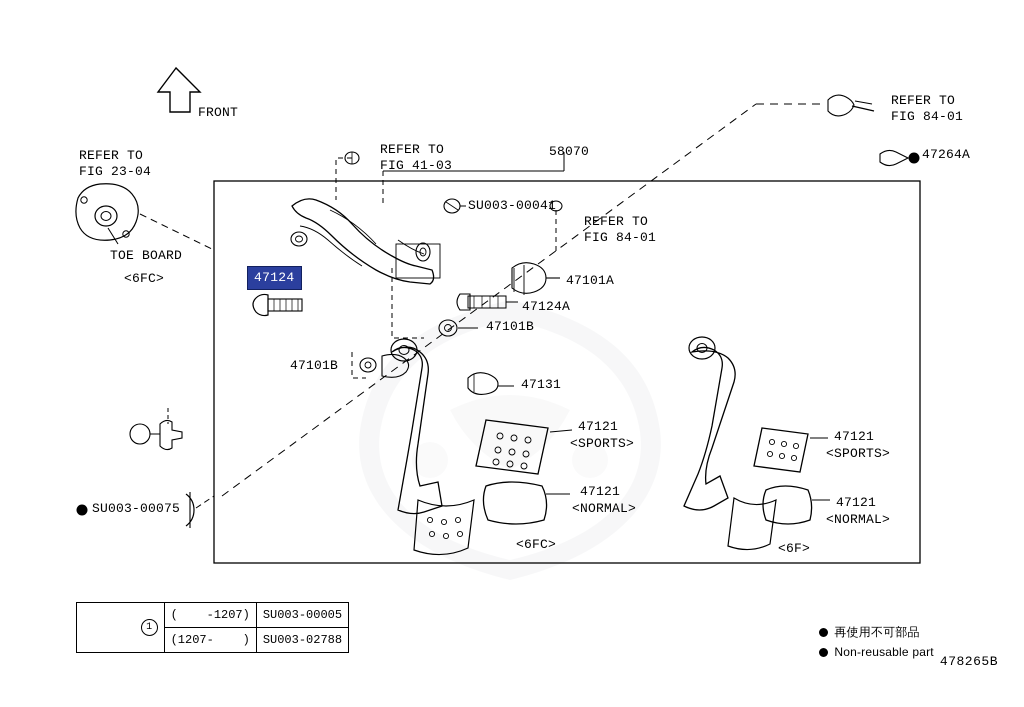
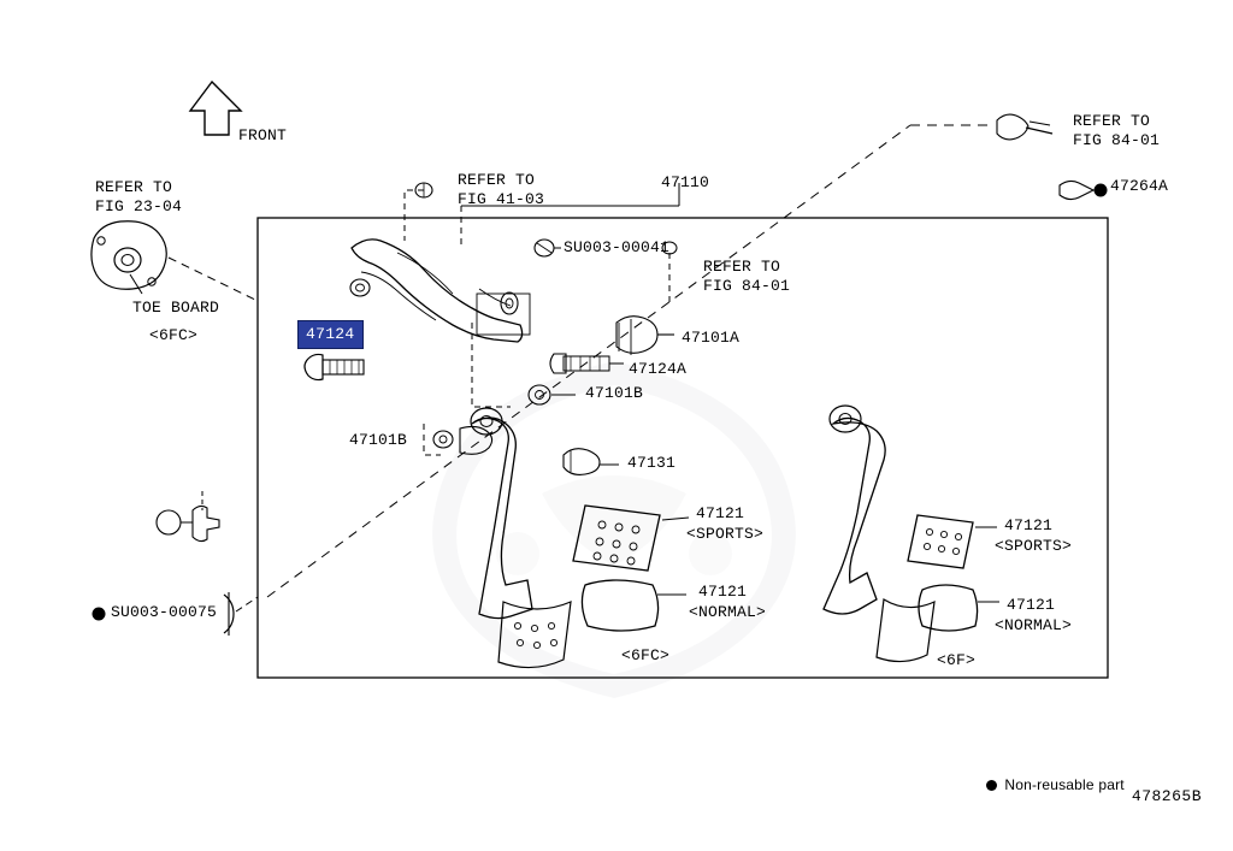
  FRONT
  REFER TO
  FIG 23-04
  TOE BOARD
  <6FC>
  REFER TO
  FIG 41-03
- 58070
+ 47110
  REFER TO
  FIG 84-01
  47264A
  SU003-00041
  REFER TO
  FIG 84-01
  47101A
  47124A
  47101B
  47101B
  47131
  47121
  <SPORTS>
  47121
  <NORMAL>
  <6FC>
  47121
  <SPORTS>
  47121
  <NORMAL>
  <6F>
  SU003-00075
  47124
- 1	( -1207)	SU003-00005
- (1207- )	SU003-02788
- 再使用不可部品
  Non-reusable part
  478265B
